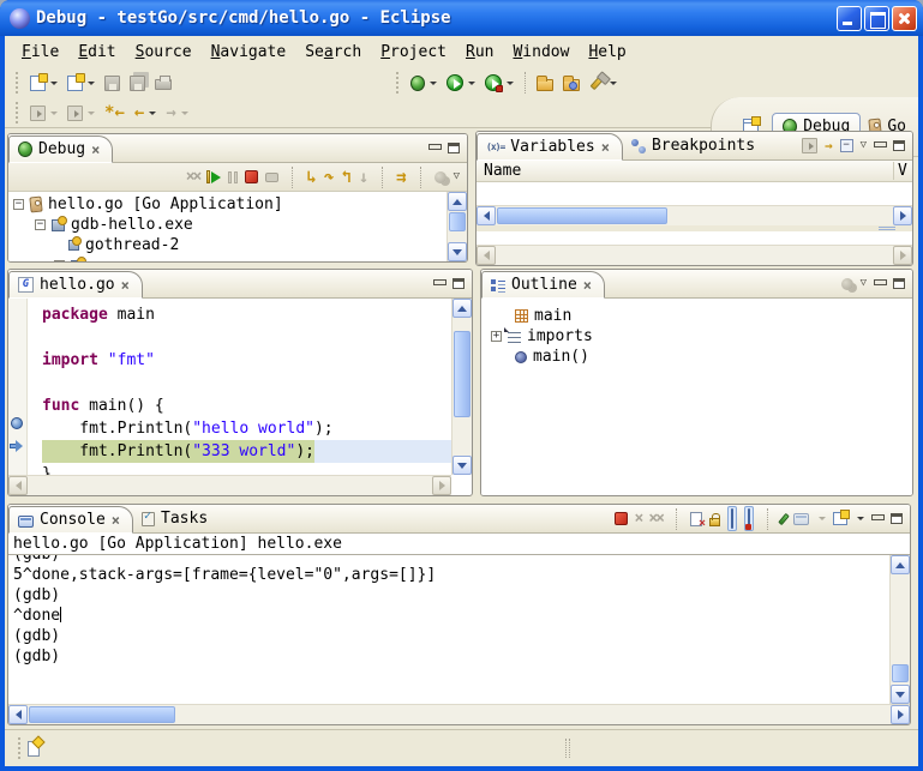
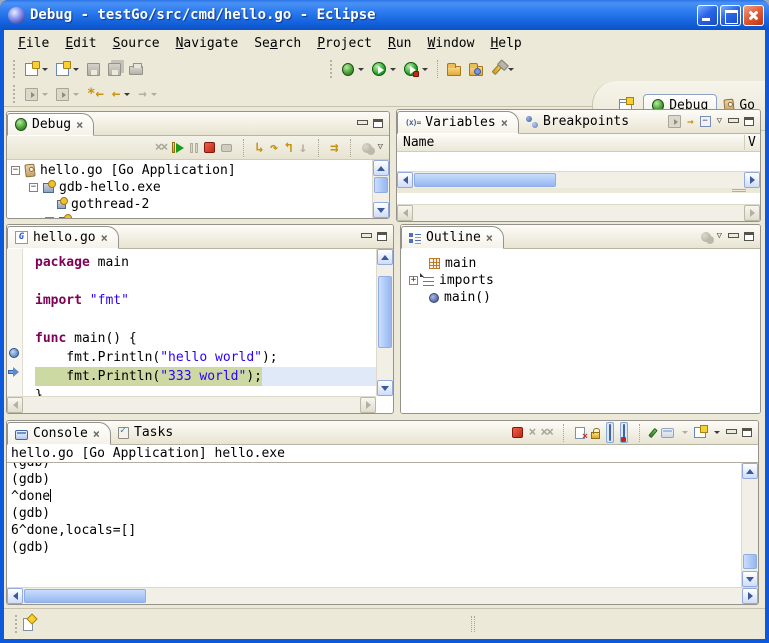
  Debug - testGo/src/cmd/hello.go - Eclipse
  File
  Edit
  Source
  Navigate
  Search
  Project
  Run
  Window
  Help
  *←
  ←
  →
  Debug
  Go
  Debug
  ×
  ××
  ↳
  ↷
  ↰
  ↓
  ⇉
  ▽
  −
  hello.go [Go Application]
  −
  gdb-hello.exe
  gothread-2
  (x)=
  Variables
  ×
  Breakpoints
  →
  −
  ▽
  Name
  V
  G
  hello.go
  ×
  package
  main
  import
  "fmt"
  func
  main() {
  fmt.Println(
  "hello world"
  );
  fmt.Println("333 world");
  Outline
  ×
  ▽
  main
  +
  imports
  main()
  Console
  ×
  ✓
  Tasks
  ×
  ××
  hello.go [Go Application] hello.exe
  (gdb)
- 5^done,stack-args=[frame={level="0",args=[]}]
  (gdb)
  ^done
  (gdb)
+ 6^done,locals=[]
  (gdb)
